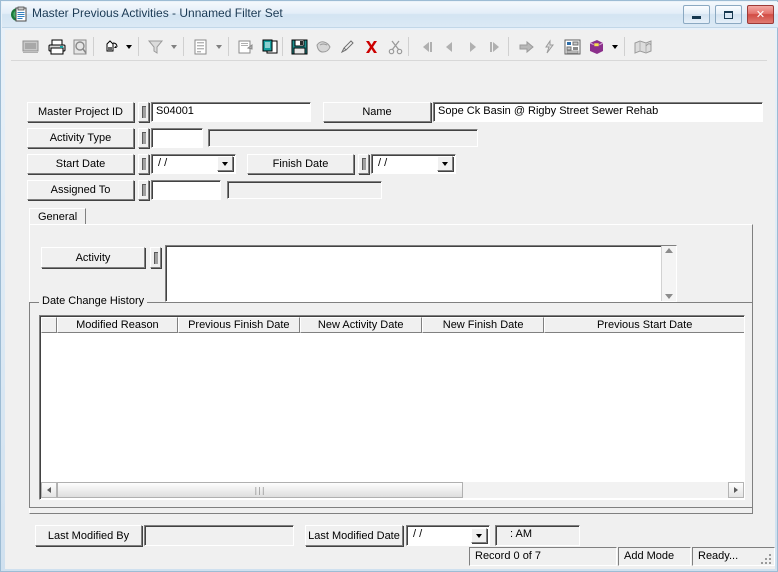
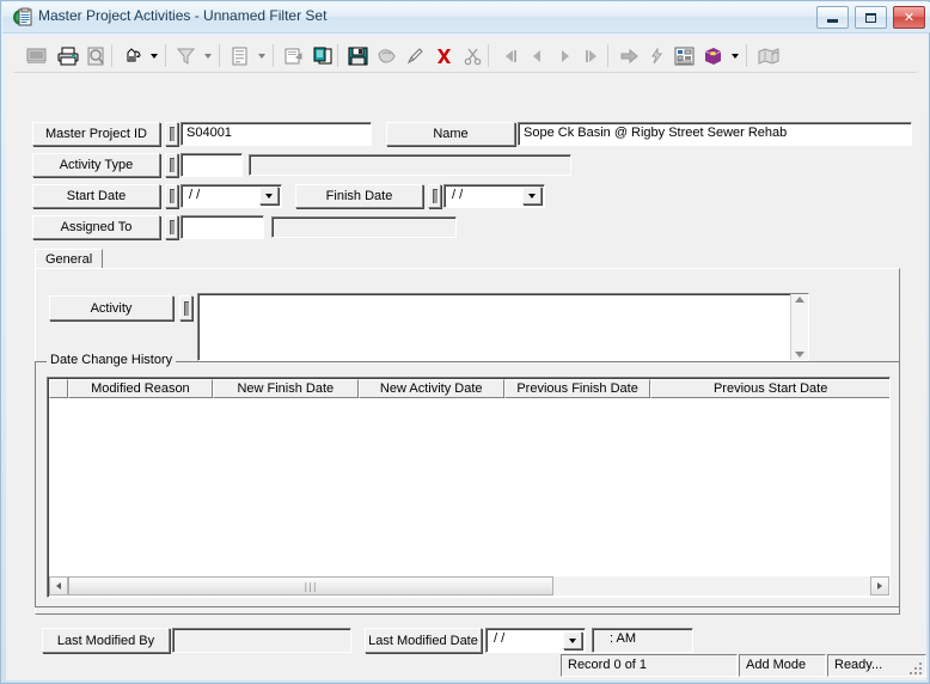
- Master Previous Activities - Unnamed Filter Set
+ Master Project Activities - Unnamed Filter Set
  ✕
  Master Project ID
  S04001
  Name
  Sope Ck Basin @ Rigby Street Sewer Rehab
  Activity Type
  Start Date
  / /
  Finish Date
  / /
  Assigned To
  General
  Activity
  Date Change History
  Modified Reason
- Previous Finish Date
+ New Finish Date
  New Activity Date
- New Finish Date
+ Previous Finish Date
  Previous Start Date
  |||
  Last Modified By
  Last Modified Date
  / /
  : AM
- Record 0 of 7
+ Record 0 of 1
  Add Mode
  Ready...
